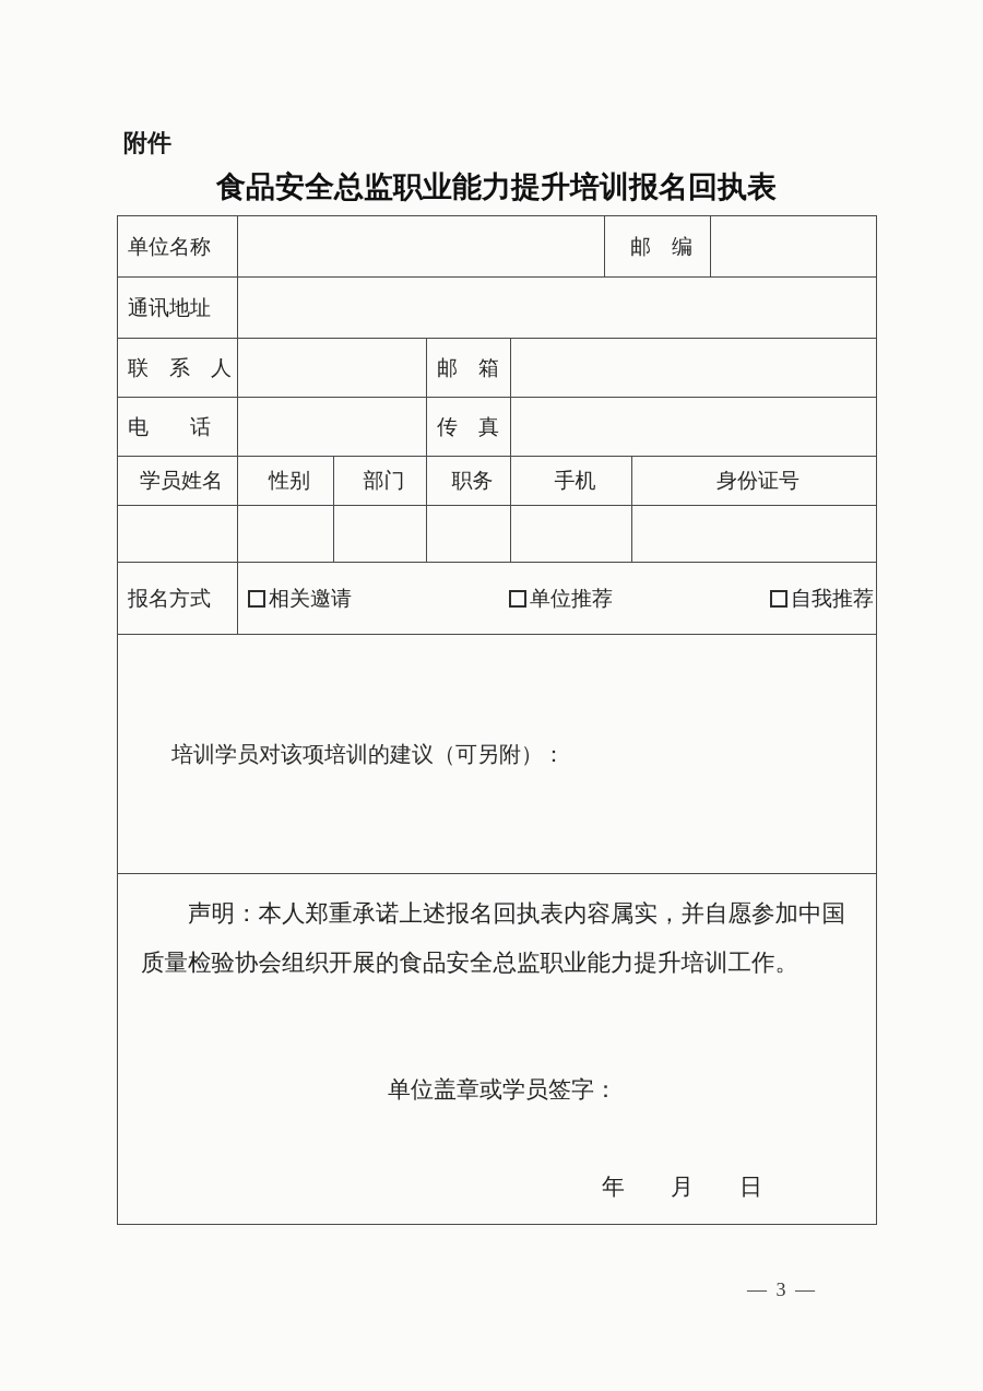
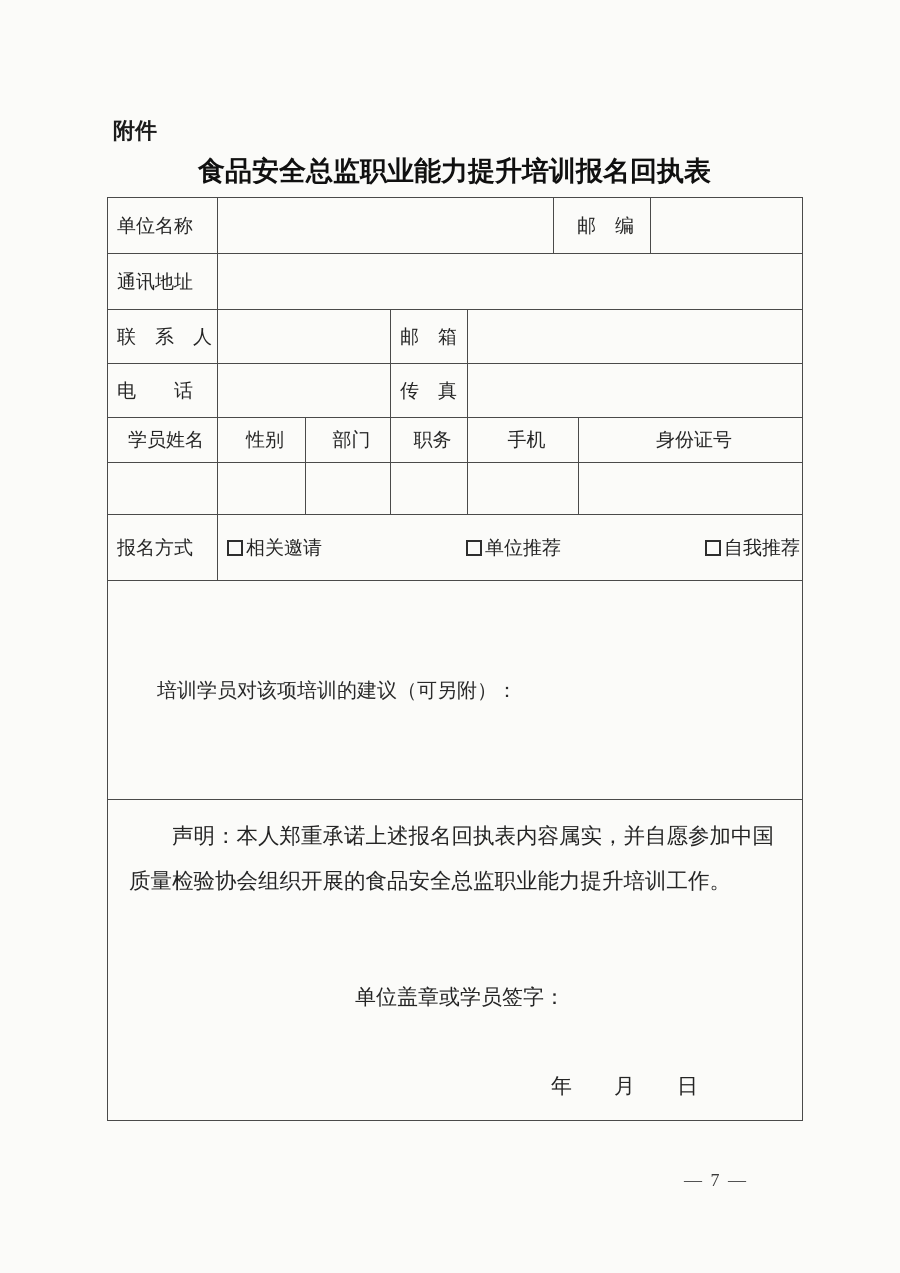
  附件
  食品安全总监职业能力提升培训报名回执表
  单位名称		邮 编
  通讯地址
  联 系 人		邮 箱
  电 话		传 真
  学员姓名	性别	部门	职务	手机	身份证号
  报名方式	相关邀请 单位推荐 自我推荐
  培训学员对该项培训的建议（可另附）：
  声明：本人郑重承诺上述报名回执表内容属实，并自愿参加中国 质量检验协会组织开展的食品安全总监职业能力提升培训工作。 单位盖章或学员签字： 年 月 日
- — 3 —
+ — 7 —
